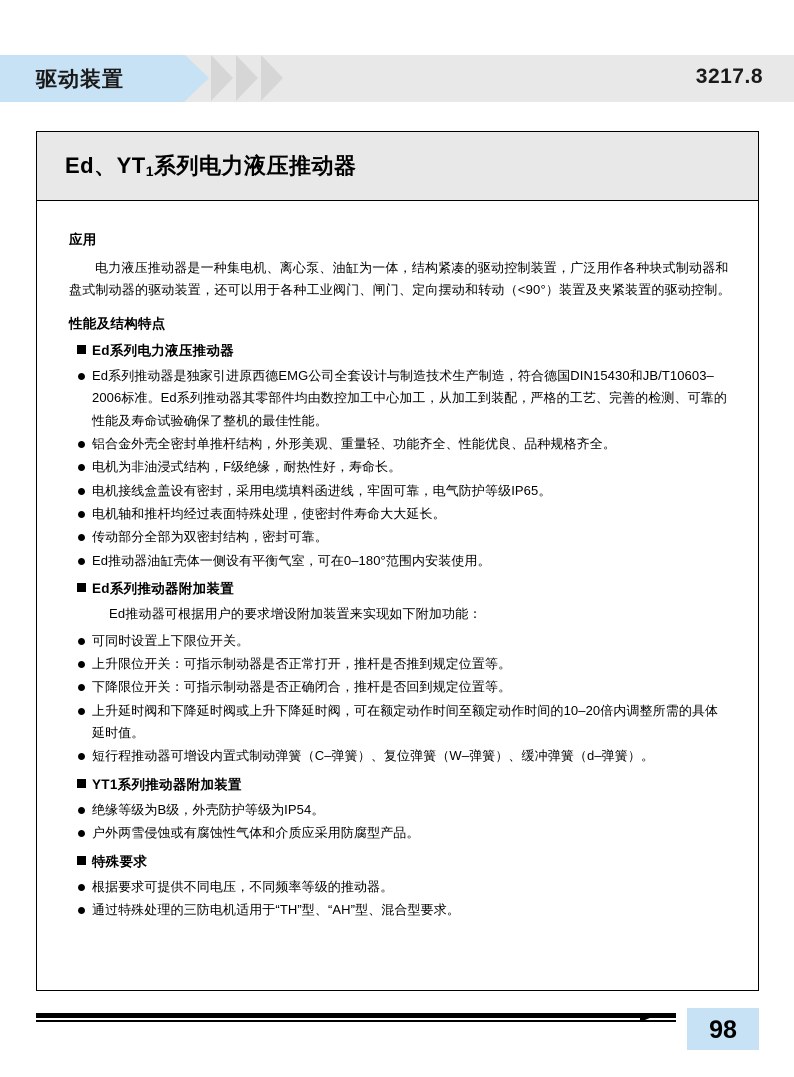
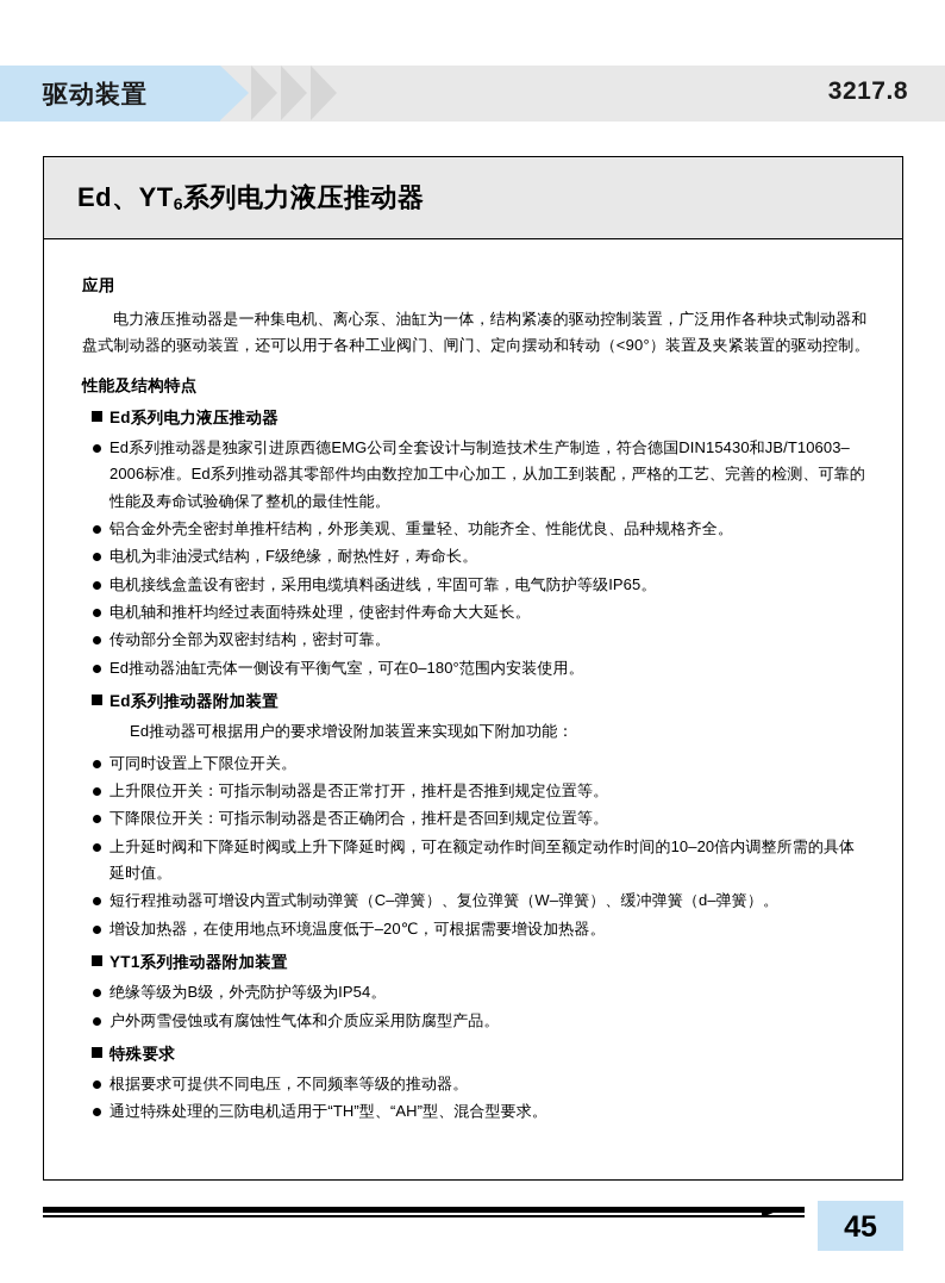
  驱动装置
  3217.8
- Ed、YT1系列电力液压推动器
+ Ed、YT6系列电力液压推动器
  应用
  电力液压推动器是一种集电机、离心泵、油缸为一体，结构紧凑的驱动控制装置，广泛用作各种块式制动器和盘式制动器的驱动装置，还可以用于各种工业阀门、闸门、定向摆动和转动（<90°）装置及夹紧装置的驱动控制。
  性能及结构特点
  Ed系列电力液压推动器
  Ed系列推动器是独家引进原西德EMG公司全套设计与制造技术生产制造，符合德国DIN15430和JB/T10603–2006标准。Ed系列推动器其零部件均由数控加工中心加工，从加工到装配，严格的工艺、完善的检测、可靠的性能及寿命试验确保了整机的最佳性能。
  铝合金外壳全密封单推杆结构，外形美观、重量轻、功能齐全、性能优良、品种规格齐全。
  电机为非油浸式结构，F级绝缘，耐热性好，寿命长。
  电机接线盒盖设有密封，采用电缆填料函进线，牢固可靠，电气防护等级IP65。
  电机轴和推杆均经过表面特殊处理，使密封件寿命大大延长。
  传动部分全部为双密封结构，密封可靠。
  Ed推动器油缸壳体一侧设有平衡气室，可在0–180°范围内安装使用。
  Ed系列推动器附加装置
  Ed推动器可根据用户的要求增设附加装置来实现如下附加功能：
  可同时设置上下限位开关。
  上升限位开关：可指示制动器是否正常打开，推杆是否推到规定位置等。
  下降限位开关：可指示制动器是否正确闭合，推杆是否回到规定位置等。
  上升延时阀和下降延时阀或上升下降延时阀，可在额定动作时间至额定动作时间的10–20倍内调整所需的具体延时值。
  短行程推动器可增设内置式制动弹簧（C–弹簧）、复位弹簧（W–弹簧）、缓冲弹簧（d–弹簧）。
+ 增设加热器，在使用地点环境温度低于–20℃，可根据需要增设加热器。
  YT1系列推动器附加装置
  绝缘等级为B级，外壳防护等级为IP54。
  户外两雪侵蚀或有腐蚀性气体和介质应采用防腐型产品。
  特殊要求
  根据要求可提供不同电压，不同频率等级的推动器。
  通过特殊处理的三防电机适用于“TH”型、“AH”型、混合型要求。
- 98
+ 45
